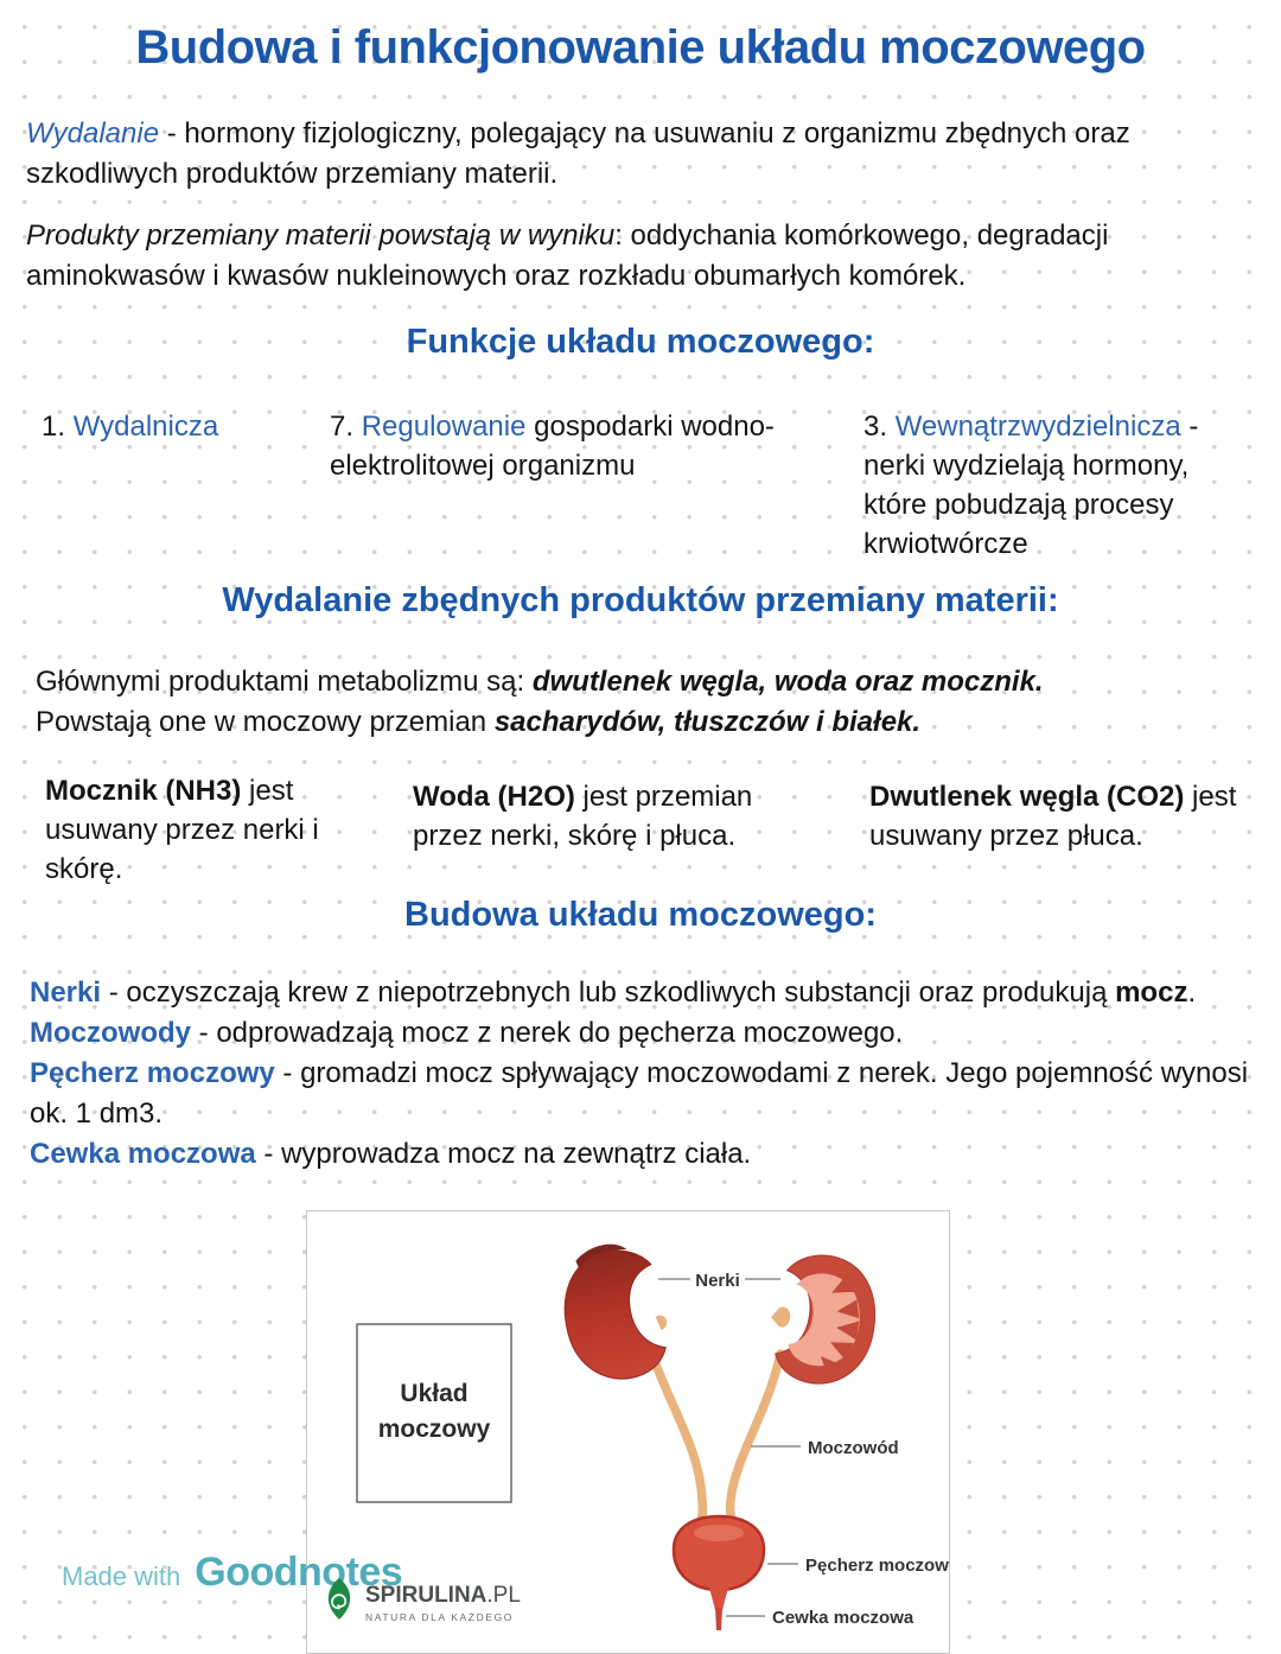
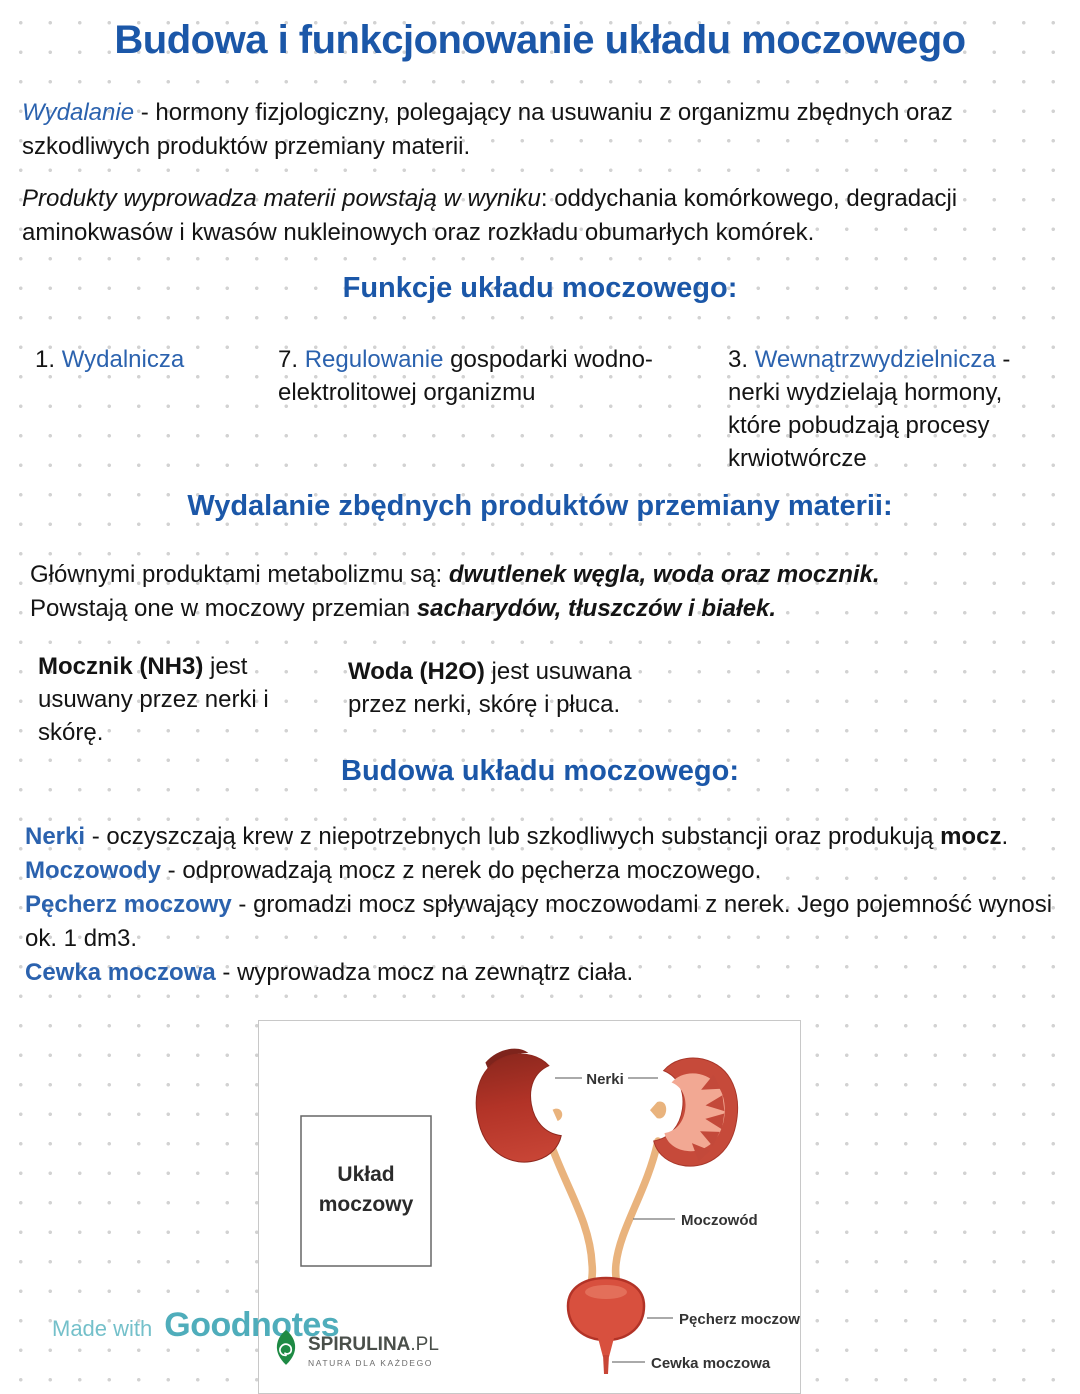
  Budowa i funkcjonowanie układu moczowego
  Wydalanie - hormony fizjologiczny, polegający na usuwaniu z organizmu zbędnych oraz szkodliwych produktów przemiany materii.
- Produkty przemiany materii powstają w wyniku: oddychania komórkowego, degradacji aminokwasów i kwasów nukleinowych oraz rozkładu obumarłych komórek.
+ Produkty wyprowadza materii powstają w wyniku: oddychania komórkowego, degradacji aminokwasów i kwasów nukleinowych oraz rozkładu obumarłych komórek.
  Funkcje układu moczowego:
  1. Wydalnicza
  7. Regulowanie gospodarki wodno-elektrolitowej organizmu
  3. Wewnątrzwydzielnicza - nerki wydzielają hormony, które pobudzają procesy krwiotwórcze
  Wydalanie zbędnych produktów przemiany materii:
  Głównymi produktami metabolizmu są: dwutlenek węgla, woda oraz mocznik.
  Powstają one w moczowy przemian sacharydów, tłuszczów i białek.
  Mocznik (NH3) jest usuwany przez nerki i skórę.
- Woda (H2O) jest przemian przez nerki, skórę i płuca.
+ Woda (H2O) jest usuwana przez nerki, skórę i płuca.
- Dwutlenek węgla (CO2) jest usuwany przez płuca.
  Budowa układu moczowego:
  Nerki - oczyszczają krew z niepotrzebnych lub szkodliwych substancji oraz produkują mocz.
  Moczowody - odprowadzają mocz z nerek do pęcherza moczowego.
  Pęcherz moczowy - gromadzi mocz spływający moczowodami z nerek. Jego pojemność wynosi ok. 1 dm3.
  Cewka moczowa - wyprowadza mocz na zewnątrz ciała.
  Nerki
  Moczowód
  Pęcherz moczow
  Cewka moczowa
  Układ
  moczowy
  Made with
  Goodnotes
  SPIRULINA.PL
  NATURA DLA KAŻDEGO
